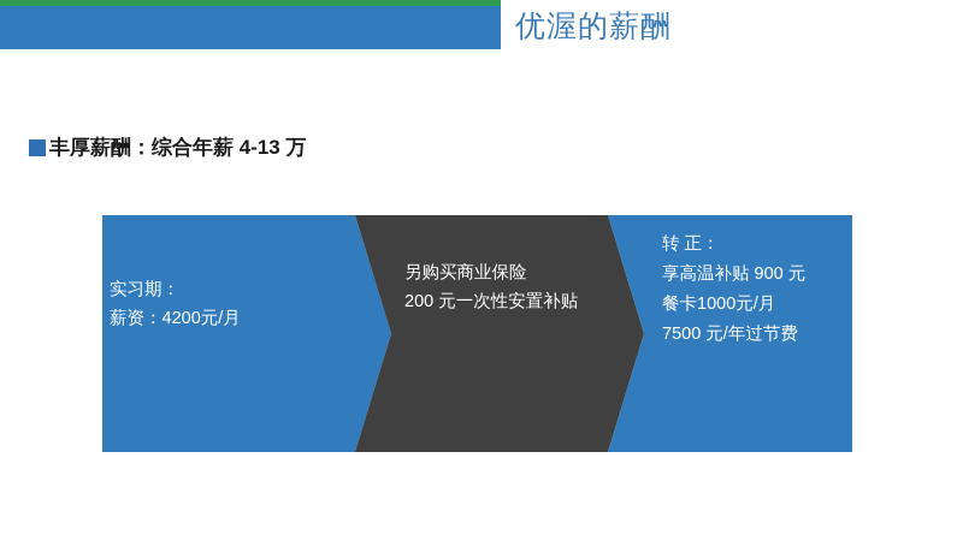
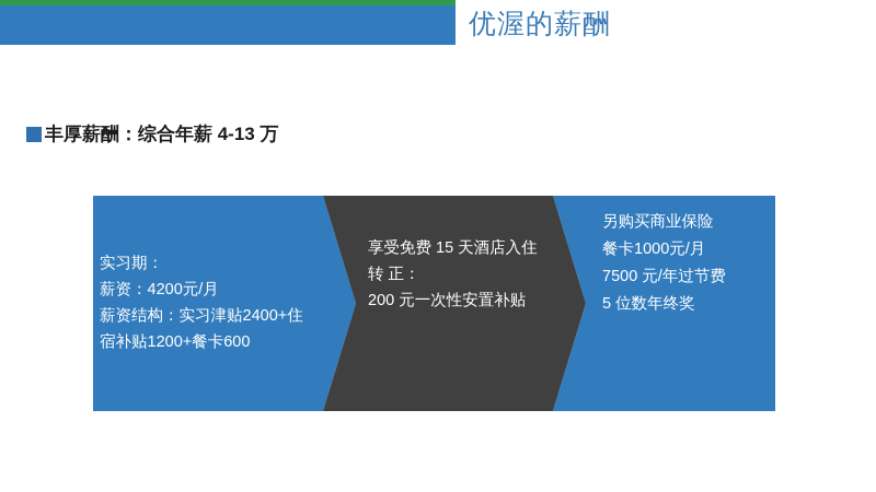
  优渥的薪酬
  丰厚薪酬：综合年薪 4-13 万
  实习期：
  薪资：4200元/月
+ 薪资结构：实习津贴2400+住
+ 宿补贴1200+餐卡600
+ 享受免费 15 天酒店入住
- 另购买商业保险
+ 转 正：
  200 元一次性安置补贴
- 转 正：
+ 另购买商业保险
- 享高温补贴 900 元
  餐卡1000元/月
  7500 元/年过节费
+ 5 位数年终奖
